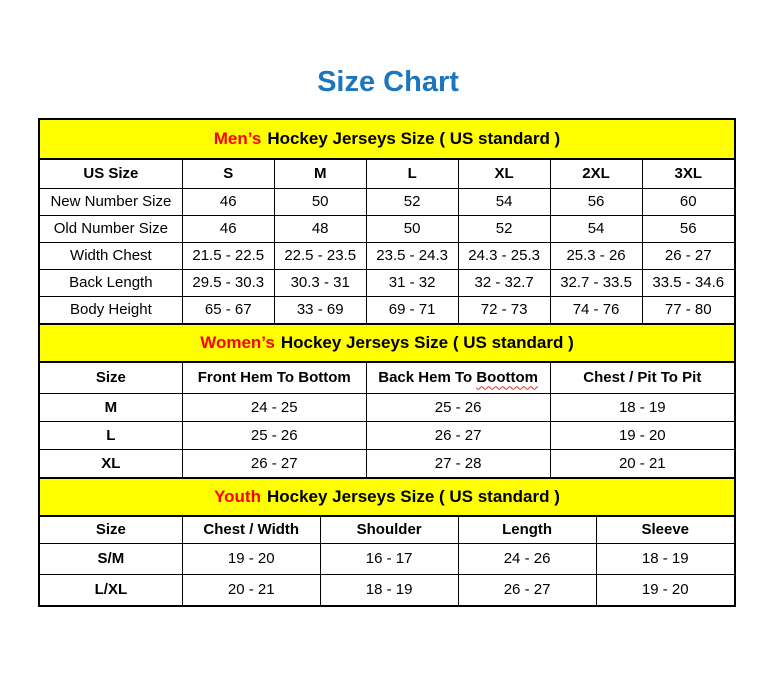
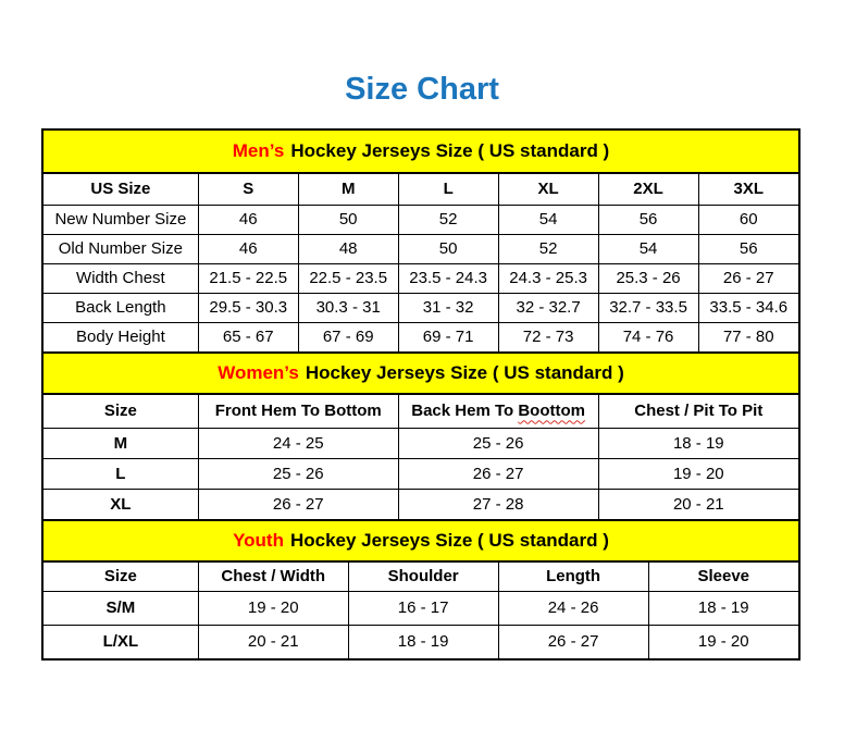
  Size Chart
  Men’s
  Hockey Jerseys Size ( US standard )
  US Size	S	M	L	XL	2XL	3XL
  New Number Size	46	50	52	54	56	60
  Old Number Size	46	48	50	52	54	56
  Width Chest	21.5 - 22.5	22.5 - 23.5	23.5 - 24.3	24.3 - 25.3	25.3 - 26	26 - 27
  Back Length	29.5 - 30.3	30.3 - 31	31 - 32	32 - 32.7	32.7 - 33.5	33.5 - 34.6
- Body Height	65 - 67	33 - 69	69 - 71	72 - 73	74 - 76	77 - 80
+ Body Height	65 - 67	67 - 69	69 - 71	72 - 73	74 - 76	77 - 80
  Women’s
  Hockey Jerseys Size ( US standard )
  Size	Front Hem To Bottom	Back Hem To Boottom	Chest / Pit To Pit
  M	24 - 25	25 - 26	18 - 19
  L	25 - 26	26 - 27	19 - 20
  XL	26 - 27	27 - 28	20 - 21
  Youth
  Hockey Jerseys Size ( US standard )
  Size	Chest / Width	Shoulder	Length	Sleeve
  S/M	19 - 20	16 - 17	24 - 26	18 - 19
  L/XL	20 - 21	18 - 19	26 - 27	19 - 20
